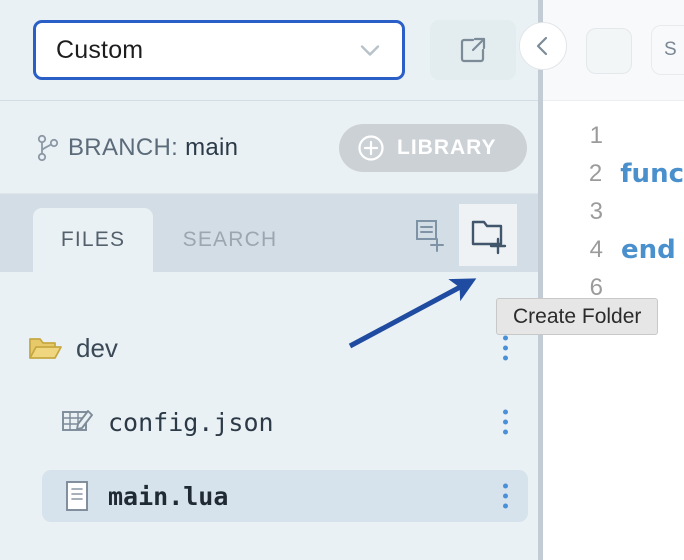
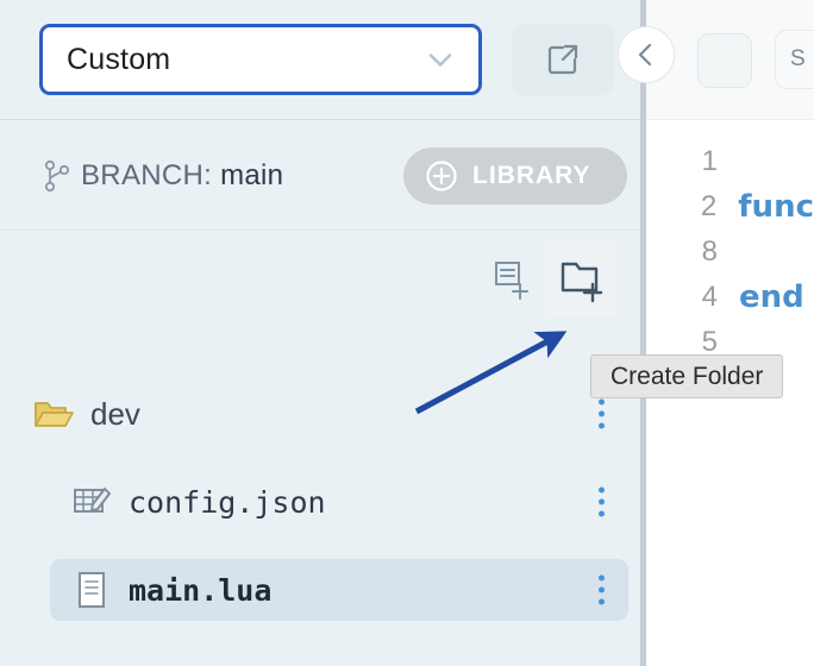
  Custom
  BRANCH: main
  LIBRARY
- FILES
- SEARCH
  dev
  config.json
  main.lua
  S
  1
  2
  func
- 3
+ 8
  4
  end
- 6
+ 5
  Create Folder
